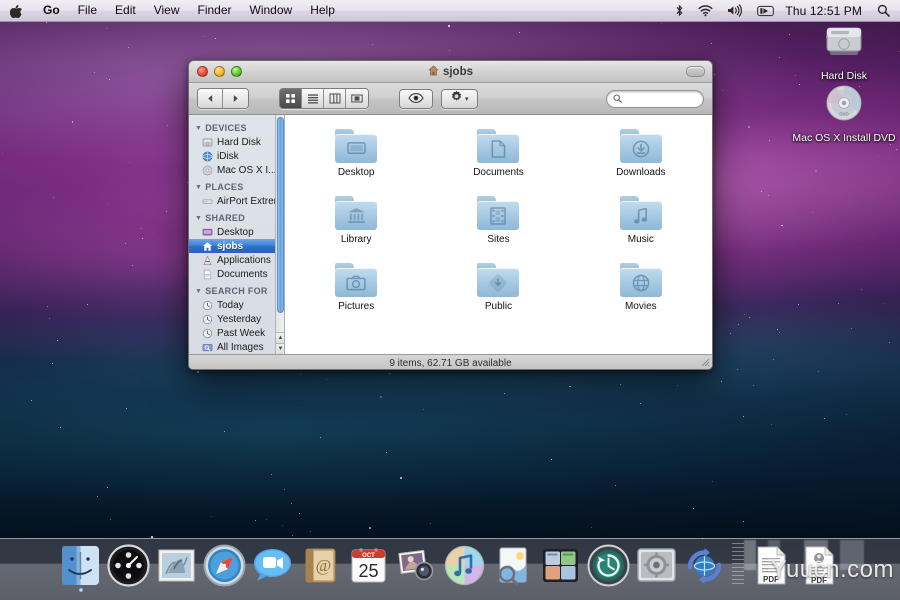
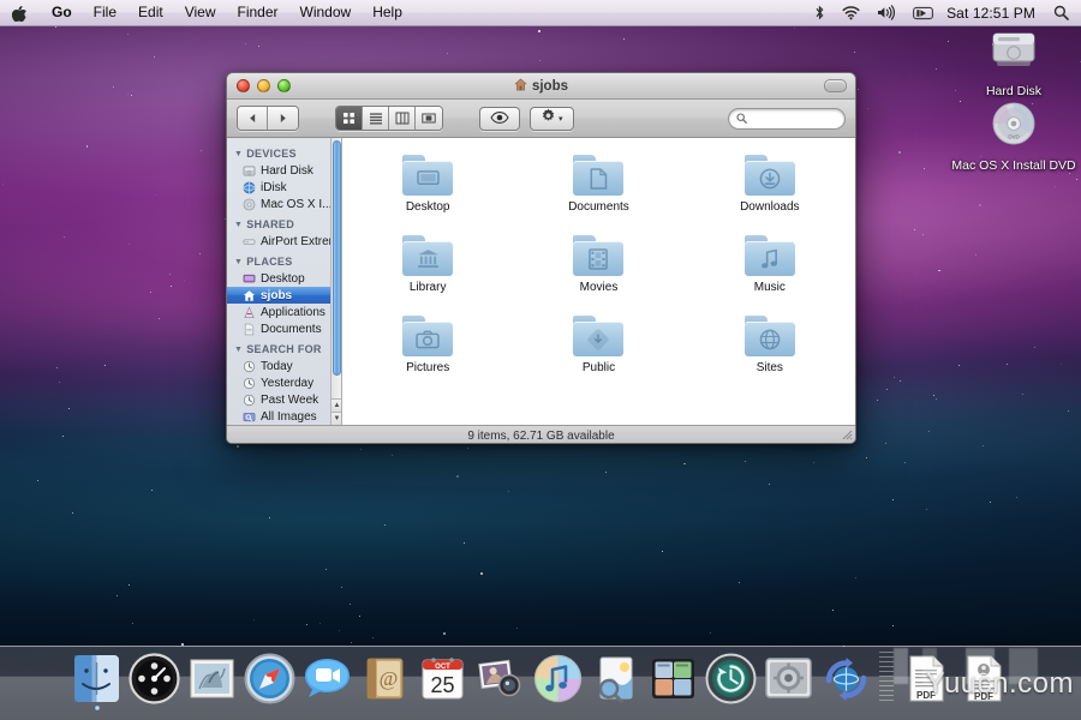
  Go
  File
  Edit
  View
  Finder
  Window
  Help
- Thu 12:51 PM
+ Sat 12:51 PM
  Hard Disk
  Mac OS X Install DVD
  sjobs
  DEVICES
  Hard Disk
  iDisk
  Mac OS X I..
- PLACES
+ SHARED
  AirPort Extre
- SHARED
+ PLACES
  Desktop
  sjobs
  Applications
  Documents
  SEARCH FOR
  Today
  Yesterday
  Past Week
  All Images
  Desktop
  Documents
  Downloads
  Library
- Sites
+ Movies
  Music
  Pictures
  Public
- Movies
+ Sites
  9 items, 62.71 GB available
  @
  25
  PDF
  PDF
  Yuucn.com
